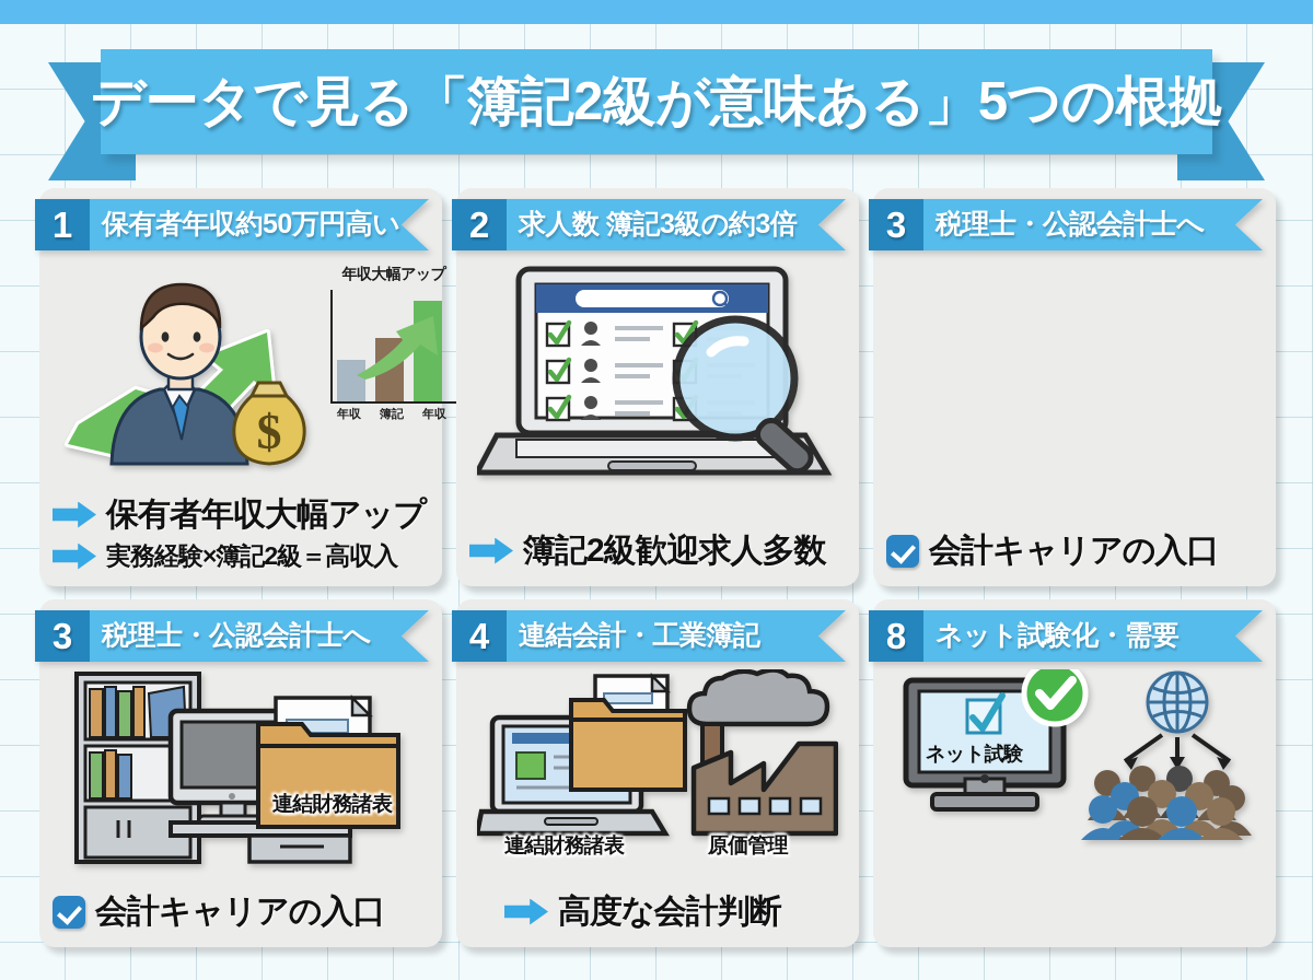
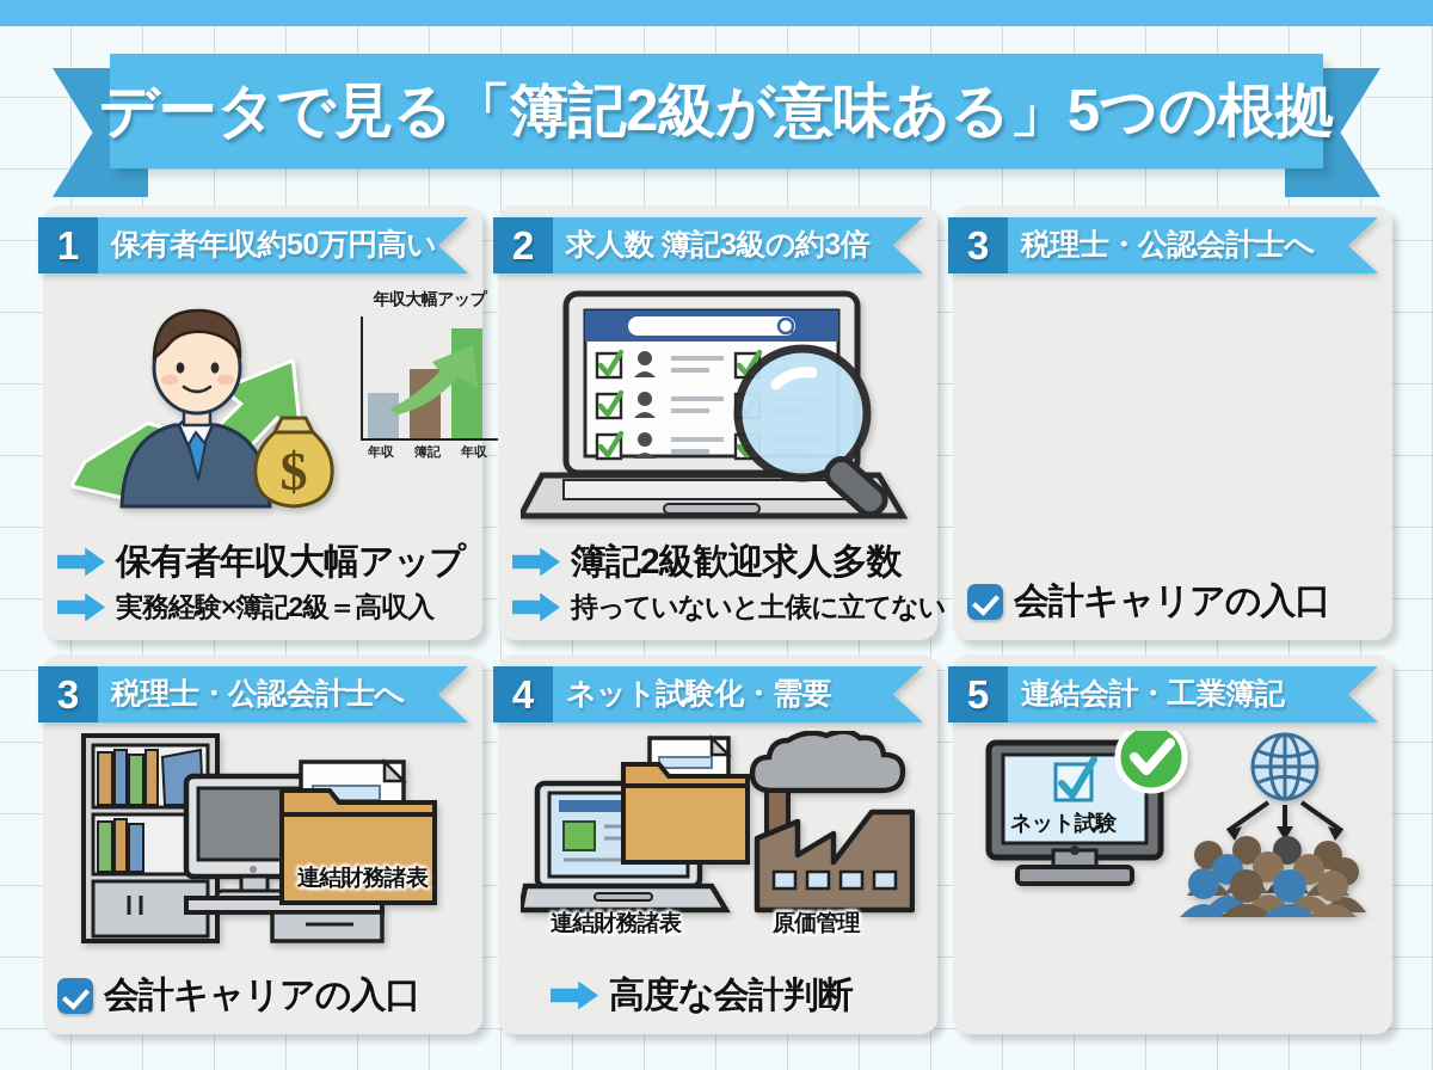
  データで見る「簿記2級が意味ある」5つの根拠
  1
  保有者年収約50万円高い
  $
  年収大幅アップ
  年収
  簿記
  年収
  保有者年収大幅アップ
  実務経験×簿記2級＝高収入
  2
  求人数 簿記3級の約3倍
  簿記2級歓迎求人多数
+ 持っていないと土俵に立てない
  3
  税理士・公認会計士へ
  会計キャリアの入口
  3
  税理士・公認会計士へ
  連結財務諸表
  会計キャリアの入口
  4
- 連結会計・工業簿記
+ ネット試験化・需要
  連結財務諸表
  原価管理
  高度な会計判断
- 8
+ 5
- ネット試験化・需要
+ 連結会計・工業簿記
  ネット試験
